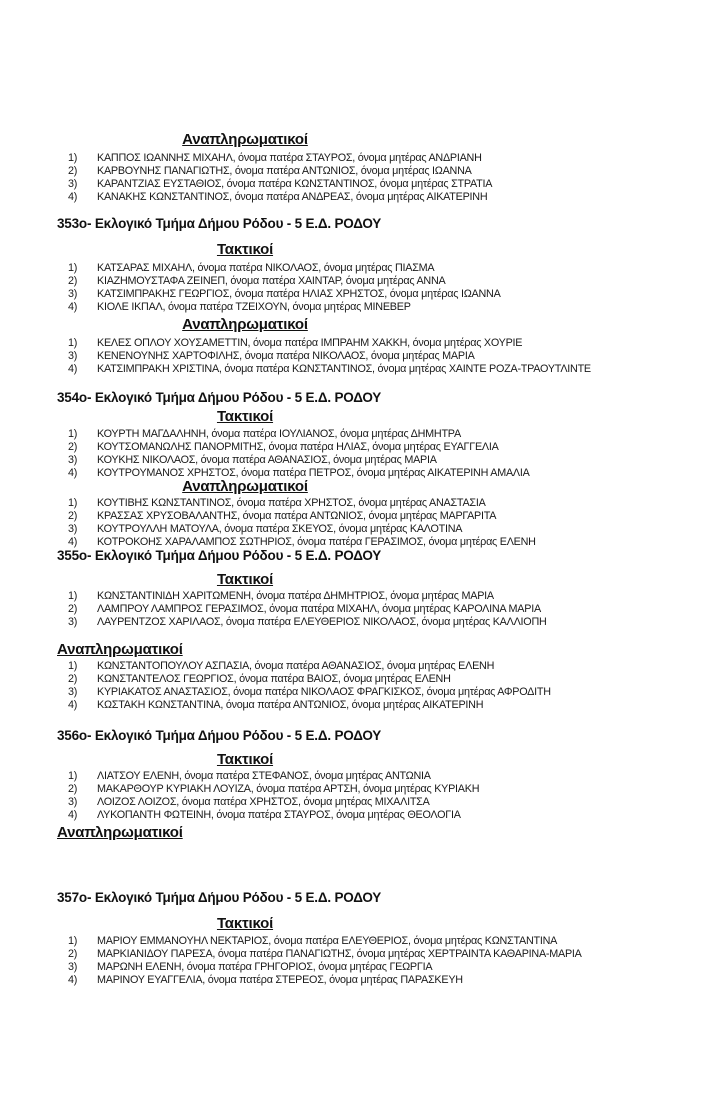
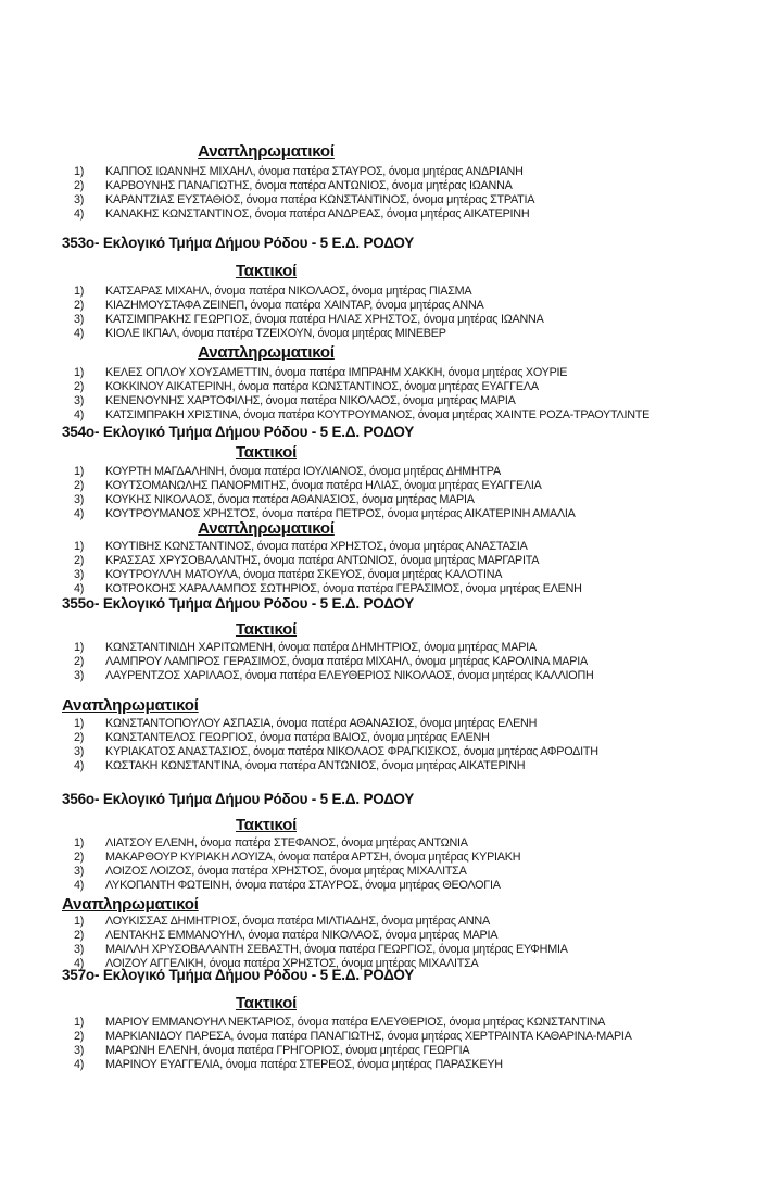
  Αναπληρωματικοί
  1) ΚΑΠΠΟΣ ΙΩΑΝΝΗΣ ΜΙΧΑΗΛ, όνομα πατέρα ΣΤΑΥΡΟΣ, όνομα μητέρας ΑΝΔΡΙΑΝΗ
  2) ΚΑΡΒΟΥΝΗΣ ΠΑΝΑΓΙΩΤΗΣ, όνομα πατέρα ΑΝΤΩΝΙΟΣ, όνομα μητέρας ΙΩΑΝΝΑ
  3) ΚΑΡΑΝΤΖΙΑΣ ΕΥΣΤΑΘΙΟΣ, όνομα πατέρα ΚΩΝΣΤΑΝΤΙΝΟΣ, όνομα μητέρας ΣΤΡΑΤΙΑ
  4) ΚΑΝΑΚΗΣ ΚΩΝΣΤΑΝΤΙΝΟΣ, όνομα πατέρα ΑΝΔΡΕΑΣ, όνομα μητέρας ΑΙΚΑΤΕΡΙΝΗ
  353ο- Εκλογικό Τμήμα Δήμου Ρόδου - 5 Ε.Δ. ΡΟΔΟΥ
  Τακτικοί
  1) ΚΑΤΣΑΡΑΣ ΜΙΧΑΗΛ, όνομα πατέρα ΝΙΚΟΛΑΟΣ, όνομα μητέρας ΠΙΑΣΜΑ
  2) ΚΙΑΖΗΜΟΥΣΤΑΦΑ ΖΕΙΝΕΠ, όνομα πατέρα ΧΑΙΝΤΑΡ, όνομα μητέρας ΑΝΝΑ
  3) ΚΑΤΣΙΜΠΡΑΚΗΣ ΓΕΩΡΓΙΟΣ, όνομα πατέρα ΗΛΙΑΣ ΧΡΗΣΤΟΣ, όνομα μητέρας ΙΩΑΝΝΑ
  4) ΚΙΟΛΕ ΙΚΠΑΛ, όνομα πατέρα ΤΖΕΙΧΟΥΝ, όνομα μητέρας ΜΙΝΕΒΕΡ
  Αναπληρωματικοί
  1) ΚΕΛΕΣ ΟΠΛΟΥ ΧΟΥΣΑΜΕΤΤΙΝ, όνομα πατέρα ΙΜΠΡΑΗΜ ΧΑΚΚΗ, όνομα μητέρας ΧΟΥΡΙΕ
+ 2) ΚΟΚΚΙΝΟΥ ΑΙΚΑΤΕΡΙΝΗ, όνομα πατέρα ΚΩΝΣΤΑΝΤΙΝΟΣ, όνομα μητέρας ΕΥΑΓΓΕΛΑ
  3) ΚΕΝΕΝΟΥΝΗΣ ΧΑΡΤΟΦΙΛΗΣ, όνομα πατέρα ΝΙΚΟΛΑΟΣ, όνομα μητέρας ΜΑΡΙΑ
- 4) ΚΑΤΣΙΜΠΡΑΚΗ ΧΡΙΣΤΙΝΑ, όνομα πατέρα ΚΩΝΣΤΑΝΤΙΝΟΣ, όνομα μητέρας ΧΑΙΝΤΕ ΡΟΖΑ-ΤΡΑΟΥΤΛΙΝΤΕ
+ 4) ΚΑΤΣΙΜΠΡΑΚΗ ΧΡΙΣΤΙΝΑ, όνομα πατέρα ΚΟΥΤΡΟΥΜΑΝΟΣ, όνομα μητέρας ΧΑΙΝΤΕ ΡΟΖΑ-ΤΡΑΟΥΤΛΙΝΤΕ
  354ο- Εκλογικό Τμήμα Δήμου Ρόδου - 5 Ε.Δ. ΡΟΔΟΥ
  Τακτικοί
  1) ΚΟΥΡΤΗ ΜΑΓΔΑΛΗΝΗ, όνομα πατέρα ΙΟΥΛΙΑΝΟΣ, όνομα μητέρας ΔΗΜΗΤΡΑ
  2) ΚΟΥΤΣΟΜΑΝΩΛΗΣ ΠΑΝΟΡΜΙΤΗΣ, όνομα πατέρα ΗΛΙΑΣ, όνομα μητέρας ΕΥΑΓΓΕΛΙΑ
  3) ΚΟΥΚΗΣ ΝΙΚΟΛΑΟΣ, όνομα πατέρα ΑΘΑΝΑΣΙΟΣ, όνομα μητέρας ΜΑΡΙΑ
  4) ΚΟΥΤΡΟΥΜΑΝΟΣ ΧΡΗΣΤΟΣ, όνομα πατέρα ΠΕΤΡΟΣ, όνομα μητέρας ΑΙΚΑΤΕΡΙΝΗ ΑΜΑΛΙΑ
  Αναπληρωματικοί
  1) ΚΟΥΤΙΒΗΣ ΚΩΝΣΤΑΝΤΙΝΟΣ, όνομα πατέρα ΧΡΗΣΤΟΣ, όνομα μητέρας ΑΝΑΣΤΑΣΙΑ
  2) ΚΡΑΣΣΑΣ ΧΡΥΣΟΒΑΛΑΝΤΗΣ, όνομα πατέρα ΑΝΤΩΝΙΟΣ, όνομα μητέρας ΜΑΡΓΑΡΙΤΑ
  3) ΚΟΥΤΡΟΥΛΛΗ ΜΑΤΟΥΛΑ, όνομα πατέρα ΣΚΕΥΟΣ, όνομα μητέρας ΚΑΛΟΤΙΝΑ
  4) ΚΟΤΡΟΚΟΗΣ ΧΑΡΑΛΑΜΠΟΣ ΣΩΤΗΡΙΟΣ, όνομα πατέρα ΓΕΡΑΣΙΜΟΣ, όνομα μητέρας ΕΛΕΝΗ
  355ο- Εκλογικό Τμήμα Δήμου Ρόδου - 5 Ε.Δ. ΡΟΔΟΥ
  Τακτικοί
  1) ΚΩΝΣΤΑΝΤΙΝΙΔΗ ΧΑΡΙΤΩΜΕΝΗ, όνομα πατέρα ΔΗΜΗΤΡΙΟΣ, όνομα μητέρας ΜΑΡΙΑ
  2) ΛΑΜΠΡΟΥ ΛΑΜΠΡΟΣ ΓΕΡΑΣΙΜΟΣ, όνομα πατέρα ΜΙΧΑΗΛ, όνομα μητέρας ΚΑΡΟΛΙΝΑ ΜΑΡΙΑ
  3) ΛΑΥΡΕΝΤΖΟΣ ΧΑΡΙΛΑΟΣ, όνομα πατέρα ΕΛΕΥΘΕΡΙΟΣ ΝΙΚΟΛΑΟΣ, όνομα μητέρας ΚΑΛΛΙΟΠΗ
  Αναπληρωματικοί
  1) ΚΩΝΣΤΑΝΤΟΠΟΥΛΟΥ ΑΣΠΑΣΙΑ, όνομα πατέρα ΑΘΑΝΑΣΙΟΣ, όνομα μητέρας ΕΛΕΝΗ
  2) ΚΩΝΣΤΑΝΤΕΛΟΣ ΓΕΩΡΓΙΟΣ, όνομα πατέρα ΒΑΙΟΣ, όνομα μητέρας ΕΛΕΝΗ
  3) ΚΥΡΙΑΚΑΤΟΣ ΑΝΑΣΤΑΣΙΟΣ, όνομα πατέρα ΝΙΚΟΛΑΟΣ ΦΡΑΓΚΙΣΚΟΣ, όνομα μητέρας ΑΦΡΟΔΙΤΗ
  4) ΚΩΣΤΑΚΗ ΚΩΝΣΤΑΝΤΙΝΑ, όνομα πατέρα ΑΝΤΩΝΙΟΣ, όνομα μητέρας ΑΙΚΑΤΕΡΙΝΗ
  356ο- Εκλογικό Τμήμα Δήμου Ρόδου - 5 Ε.Δ. ΡΟΔΟΥ
  Τακτικοί
  1) ΛΙΑΤΣΟΥ ΕΛΕΝΗ, όνομα πατέρα ΣΤΕΦΑΝΟΣ, όνομα μητέρας ΑΝΤΩΝΙΑ
  2) ΜΑΚΑΡΘΟΥΡ ΚΥΡΙΑΚΗ ΛΟΥΙΖΑ, όνομα πατέρα ΑΡΤΣΗ, όνομα μητέρας ΚΥΡΙΑΚΗ
  3) ΛΟΙΖΟΣ ΛΟΙΖΟΣ, όνομα πατέρα ΧΡΗΣΤΟΣ, όνομα μητέρας ΜΙΧΑΛΙΤΣΑ
  4) ΛΥΚΟΠΑΝΤΗ ΦΩΤΕΙΝΗ, όνομα πατέρα ΣΤΑΥΡΟΣ, όνομα μητέρας ΘΕΟΛΟΓΙΑ
  Αναπληρωματικοί
+ 1) ΛΟΥΚΙΣΣΑΣ ΔΗΜΗΤΡΙΟΣ, όνομα πατέρα ΜΙΛΤΙΑΔΗΣ, όνομα μητέρας ΑΝΝΑ
+ 2) ΛΕΝΤΑΚΗΣ ΕΜΜΑΝΟΥΗΛ, όνομα πατέρα ΝΙΚΟΛΑΟΣ, όνομα μητέρας ΜΑΡΙΑ
+ 3) ΜΑΙΛΛΗ ΧΡΥΣΟΒΑΛΑΝΤΗ ΣΕΒΑΣΤΗ, όνομα πατέρα ΓΕΩΡΓΙΟΣ, όνομα μητέρας ΕΥΦΗΜΙΑ
+ 4) ΛΟΙΖΟΥ ΑΓΓΕΛΙΚΗ, όνομα πατέρα ΧΡΗΣΤΟΣ, όνομα μητέρας ΜΙΧΑΛΙΤΣΑ
  357ο- Εκλογικό Τμήμα Δήμου Ρόδου - 5 Ε.Δ. ΡΟΔΟΥ
  Τακτικοί
  1) ΜΑΡΙΟΥ ΕΜΜΑΝΟΥΗΛ ΝΕΚΤΑΡΙΟΣ, όνομα πατέρα ΕΛΕΥΘΕΡΙΟΣ, όνομα μητέρας ΚΩΝΣΤΑΝΤΙΝΑ
  2) ΜΑΡΚΙΑΝΙΔΟΥ ΠΑΡΕΣΑ, όνομα πατέρα ΠΑΝΑΓΙΩΤΗΣ, όνομα μητέρας ΧΕΡΤΡΑΙΝΤΑ ΚΑΘΑΡΙΝΑ-ΜΑΡΙΑ
  3) ΜΑΡΩΝΗ ΕΛΕΝΗ, όνομα πατέρα ΓΡΗΓΟΡΙΟΣ, όνομα μητέρας ΓΕΩΡΓΙΑ
  4) ΜΑΡΙΝΟΥ ΕΥΑΓΓΕΛΙΑ, όνομα πατέρα ΣΤΕΡΕΟΣ, όνομα μητέρας ΠΑΡΑΣΚΕΥΗ
